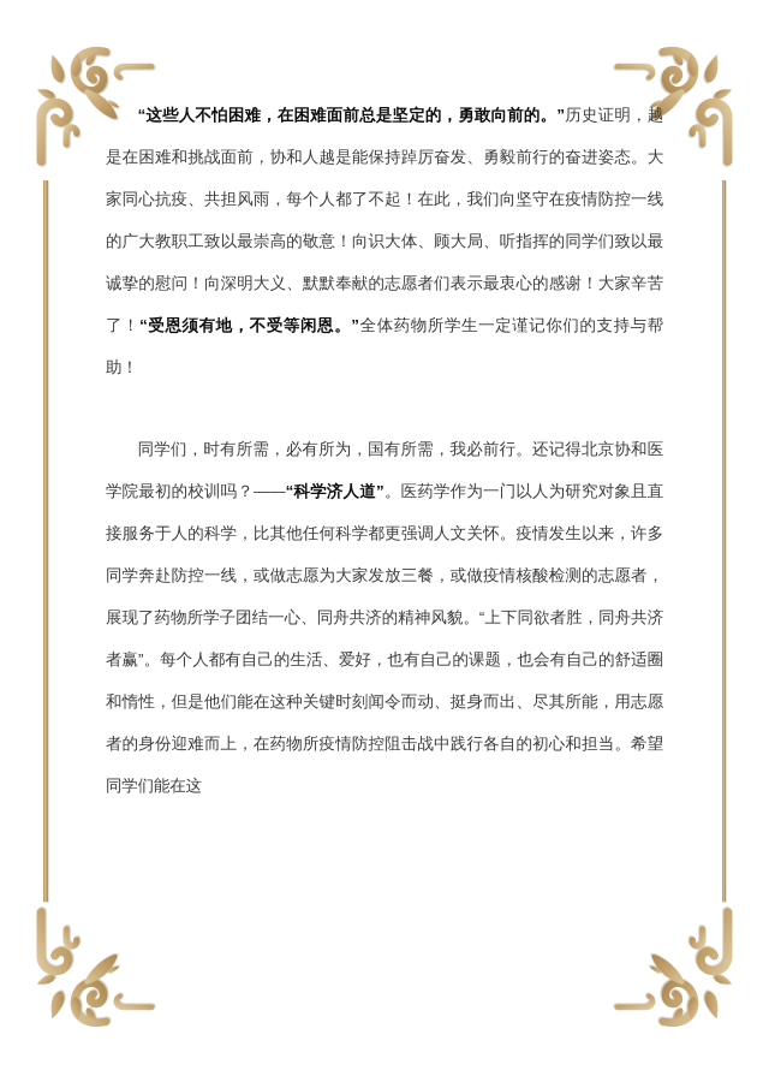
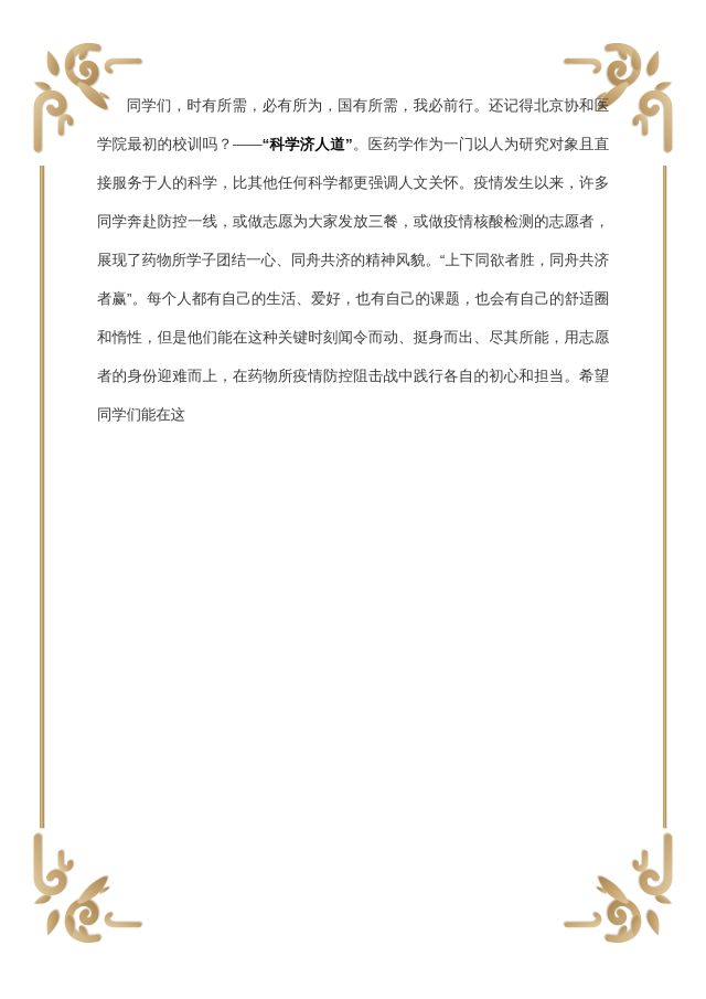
- “这些人不怕困难，在困难面前总是坚定的，勇敢向前的。”历史证明，越是在困难和挑战面前，协和人越是能保持踔厉奋发、勇毅前行的奋进姿态。大家同心抗疫、共担风雨，每个人都了不起！在此，我们向坚守在疫情防控一线的广大教职工致以最崇高的敬意！向识大体、顾大局、听指挥的同学们致以最诚挚的慰问！向深明大义、默默奉献的志愿者们表示最衷心的感谢！大家辛苦了！“受恩须有地，不受等闲恩。”全体药物所学生一定谨记你们的支持与帮助！
  同学们，时有所需，必有所为，国有所需，我必前行。还记得北京协和医学院最初的校训吗？——“科学济人道”。医药学作为一门以人为研究对象且直接服务于人的科学，比其他任何科学都更强调人文关怀。疫情发生以来，许多同学奔赴防控一线，或做志愿为大家发放三餐，或做疫情核酸检测的志愿者，展现了药物所学子团结一心、同舟共济的精神风貌。“上下同欲者胜，同舟共济者赢”。每个人都有自己的生活、爱好，也有自己的课题，也会有自己的舒适圈和惰性，但是他们能在这种关键时刻闻令而动、挺身而出、尽其所能，用志愿者的身份迎难而上，在药物所疫情防控阻击战中践行各自的初心和担当。希望同学们能在这
